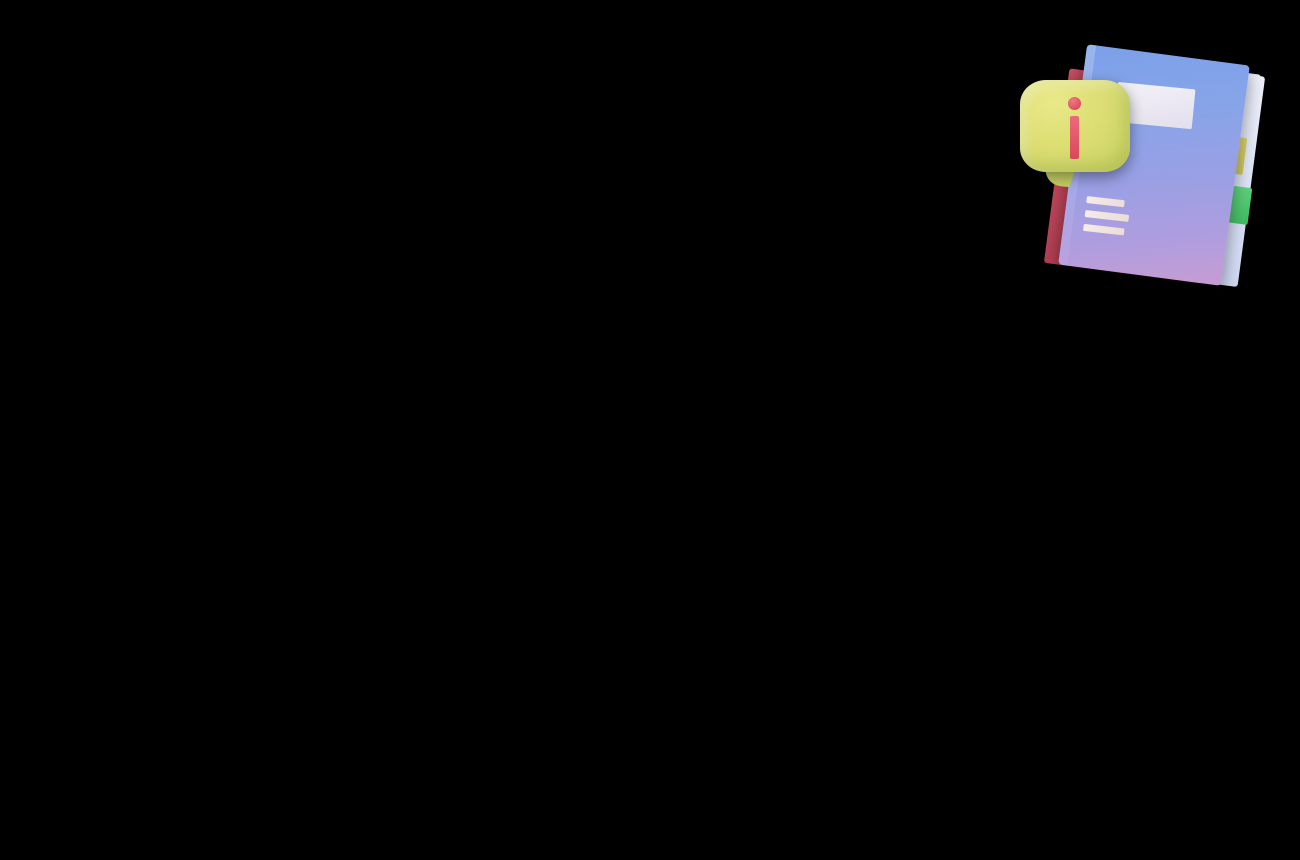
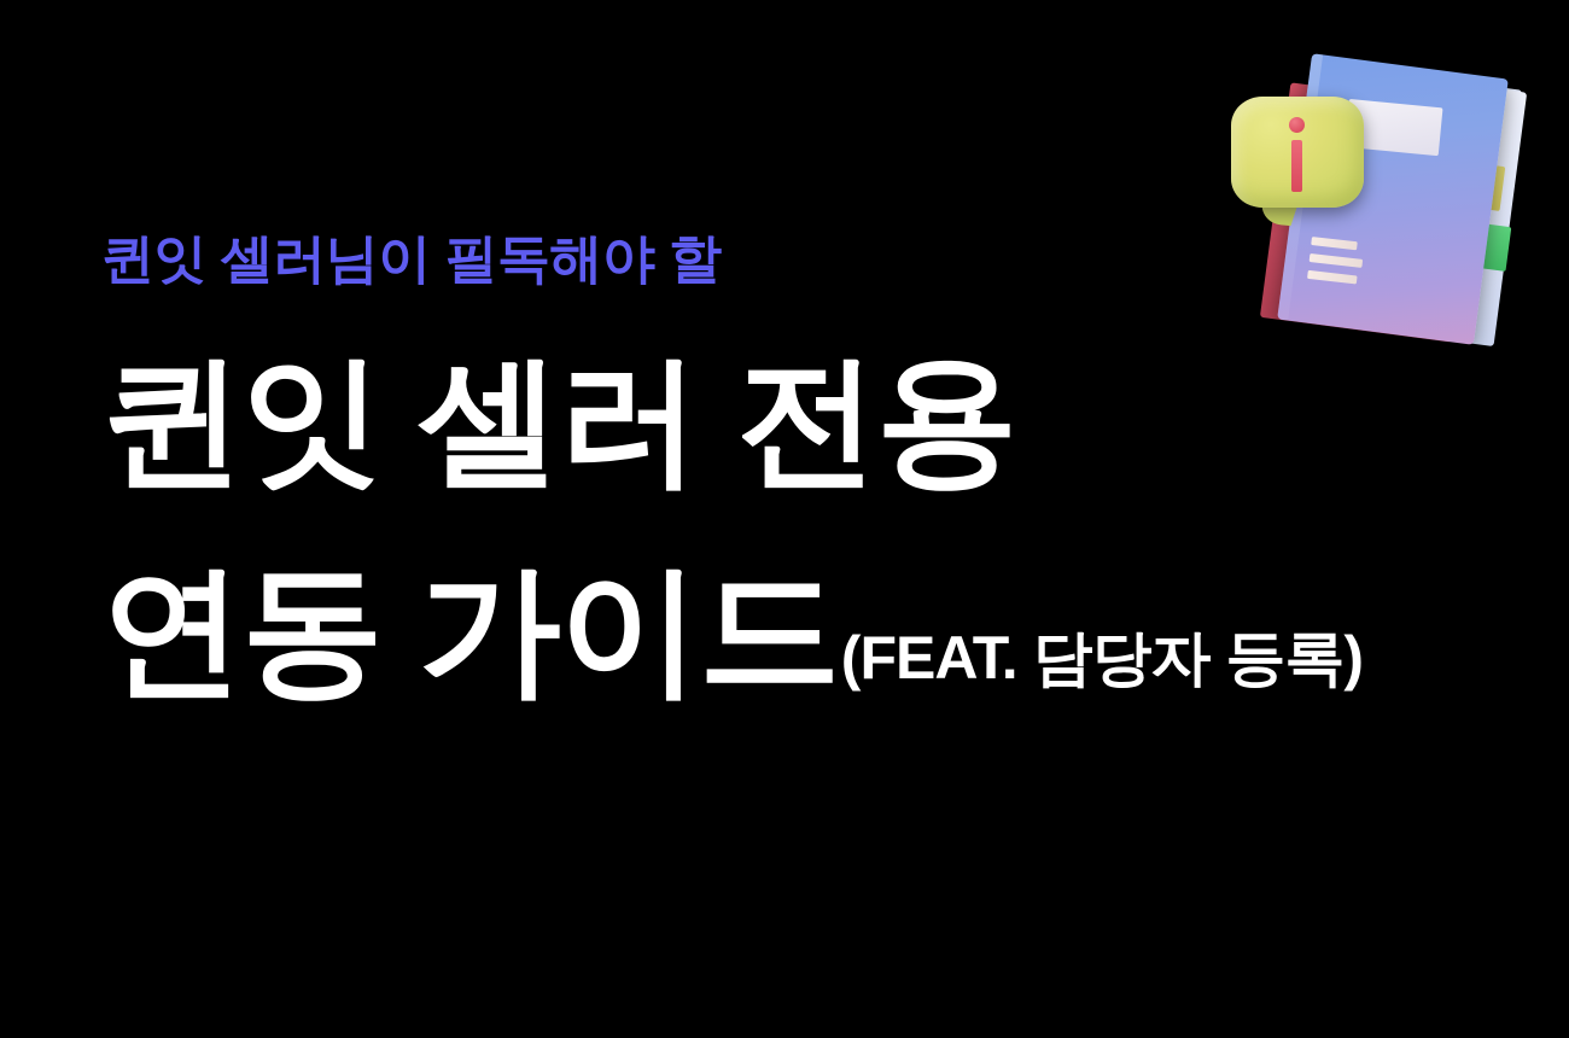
+ 퀸잇 셀러님이 필독해야 할
+ 퀸잇 셀러 전용
+ 연동 가이드
+ (FEAT. 담당자 등록)
